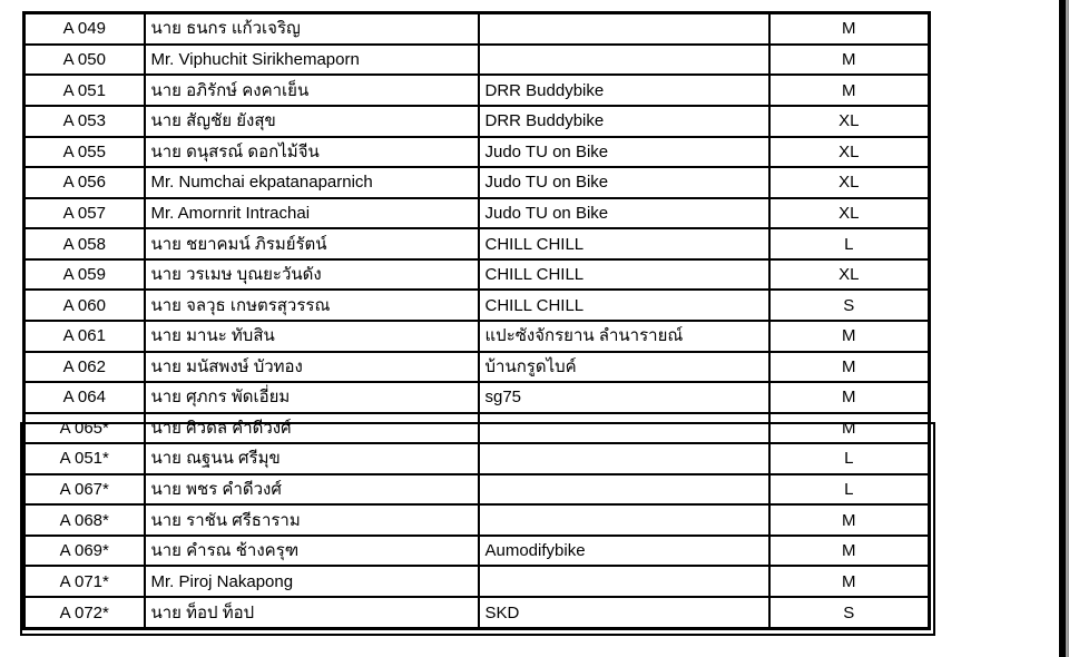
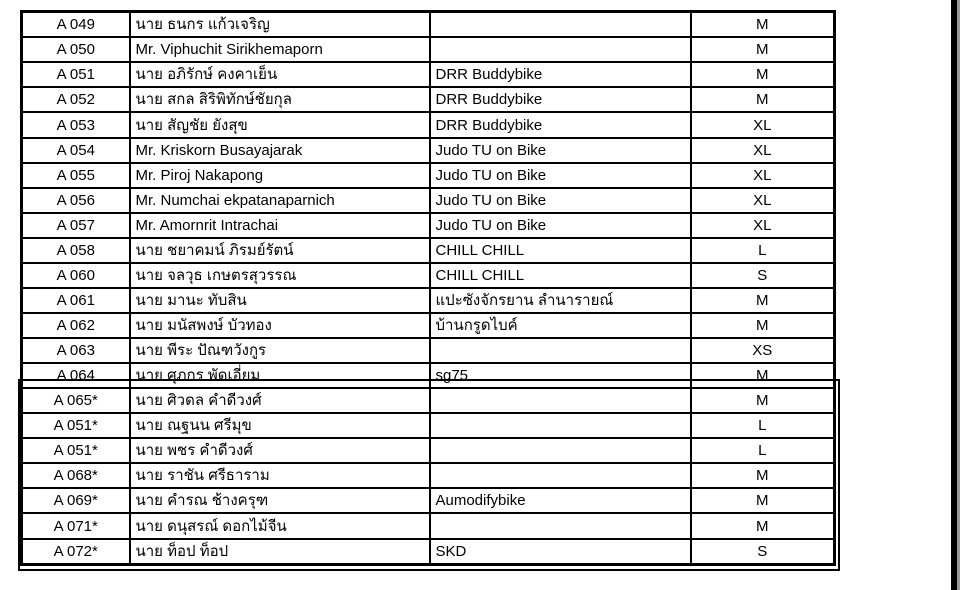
  A 049	นาย ธนกร แก้วเจริญ		M
  A 050	Mr. Viphuchit Sirikhemaporn		M
  A 051	นาย อภิรักษ์ คงคาเย็น	DRR Buddybike	M
+ A 052	นาย สกล สิริพิทักษ์ชัยกุล	DRR Buddybike	M
  A 053	นาย สัญชัย ยังสุข	DRR Buddybike	XL
+ A 054	Mr. Kriskorn Busayajarak	Judo TU on Bike	XL
- A 055	นาย ดนุสรณ์ ดอกไม้จีน	Judo TU on Bike	XL
+ A 055	Mr. Piroj Nakapong	Judo TU on Bike	XL
  A 056	Mr. Numchai ekpatanaparnich	Judo TU on Bike	XL
  A 057	Mr. Amornrit Intrachai	Judo TU on Bike	XL
  A 058	นาย ชยาคมน์ ภิรมย์รัตน์	CHILL CHILL	L
- A 059	นาย วรเมษ บุณยะวันดัง	CHILL CHILL	XL
  A 060	นาย จลวุธ เกษตรสุวรรณ	CHILL CHILL	S
  A 061	นาย มานะ ทับสิน	แปะซังจักรยาน ลำนารายณ์	M
  A 062	นาย มนัสพงษ์ บัวทอง	บ้านกรูดไบค์	M
+ A 063	นาย พีระ ปัณฑวังกูร		XS
  A 064	นาย ศุภกร พัดเอี่ยม	sg75	M
  A 065*	นาย ศิวดล คำดีวงศ์		M
  A 051*	นาย ณฐนน ศรีมุข		L
- A 067*	นาย พชร คำดีวงศ์		L
+ A 051*	นาย พชร คำดีวงศ์		L
  A 068*	นาย ราชัน ศรีธาราม		M
  A 069*	นาย คำรณ ช้างครุฑ	Aumodifybike	M
- A 071*	Mr. Piroj Nakapong		M
+ A 071*	นาย ดนุสรณ์ ดอกไม้จีน		M
  A 072*	นาย ท็อป ท็อป	SKD	S
